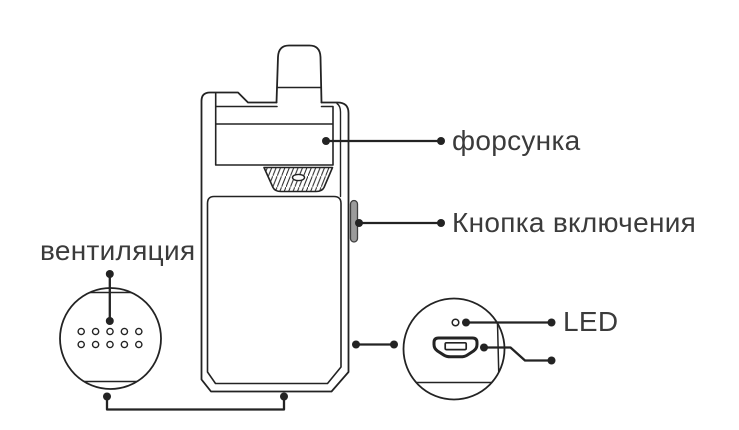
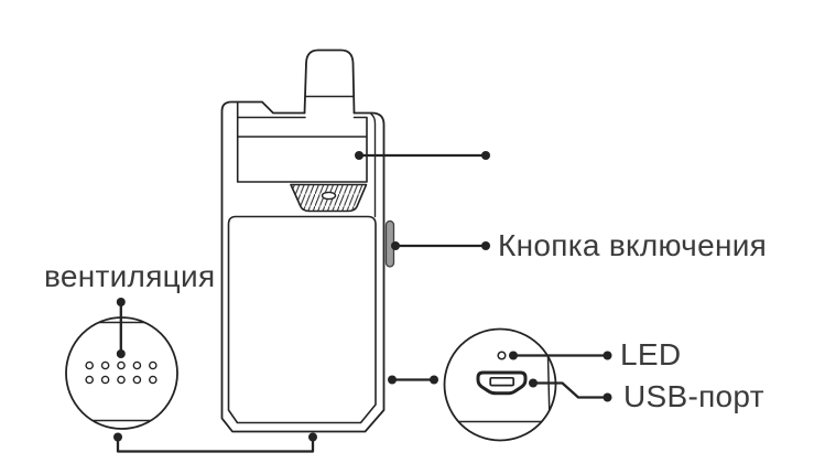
- форсунка
  Кнопка включения
  вентиляция
  LED
+ USB-порт
